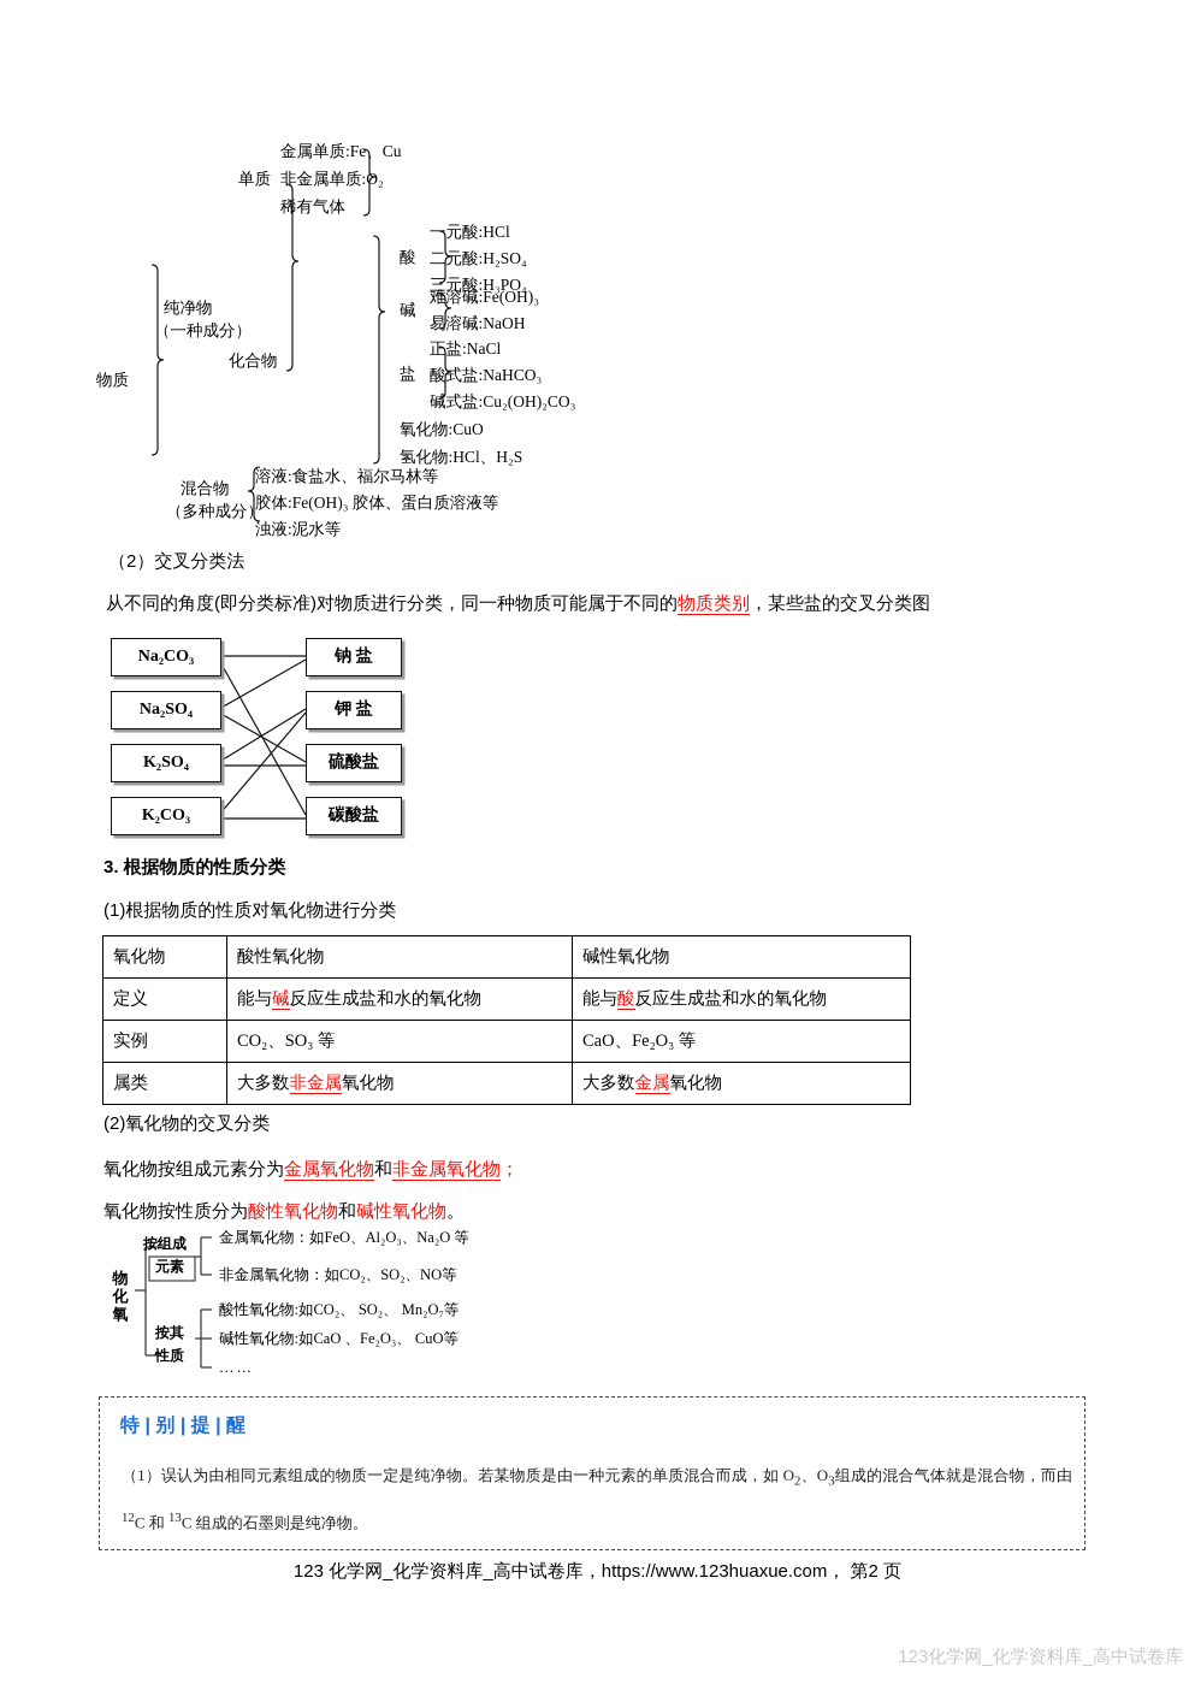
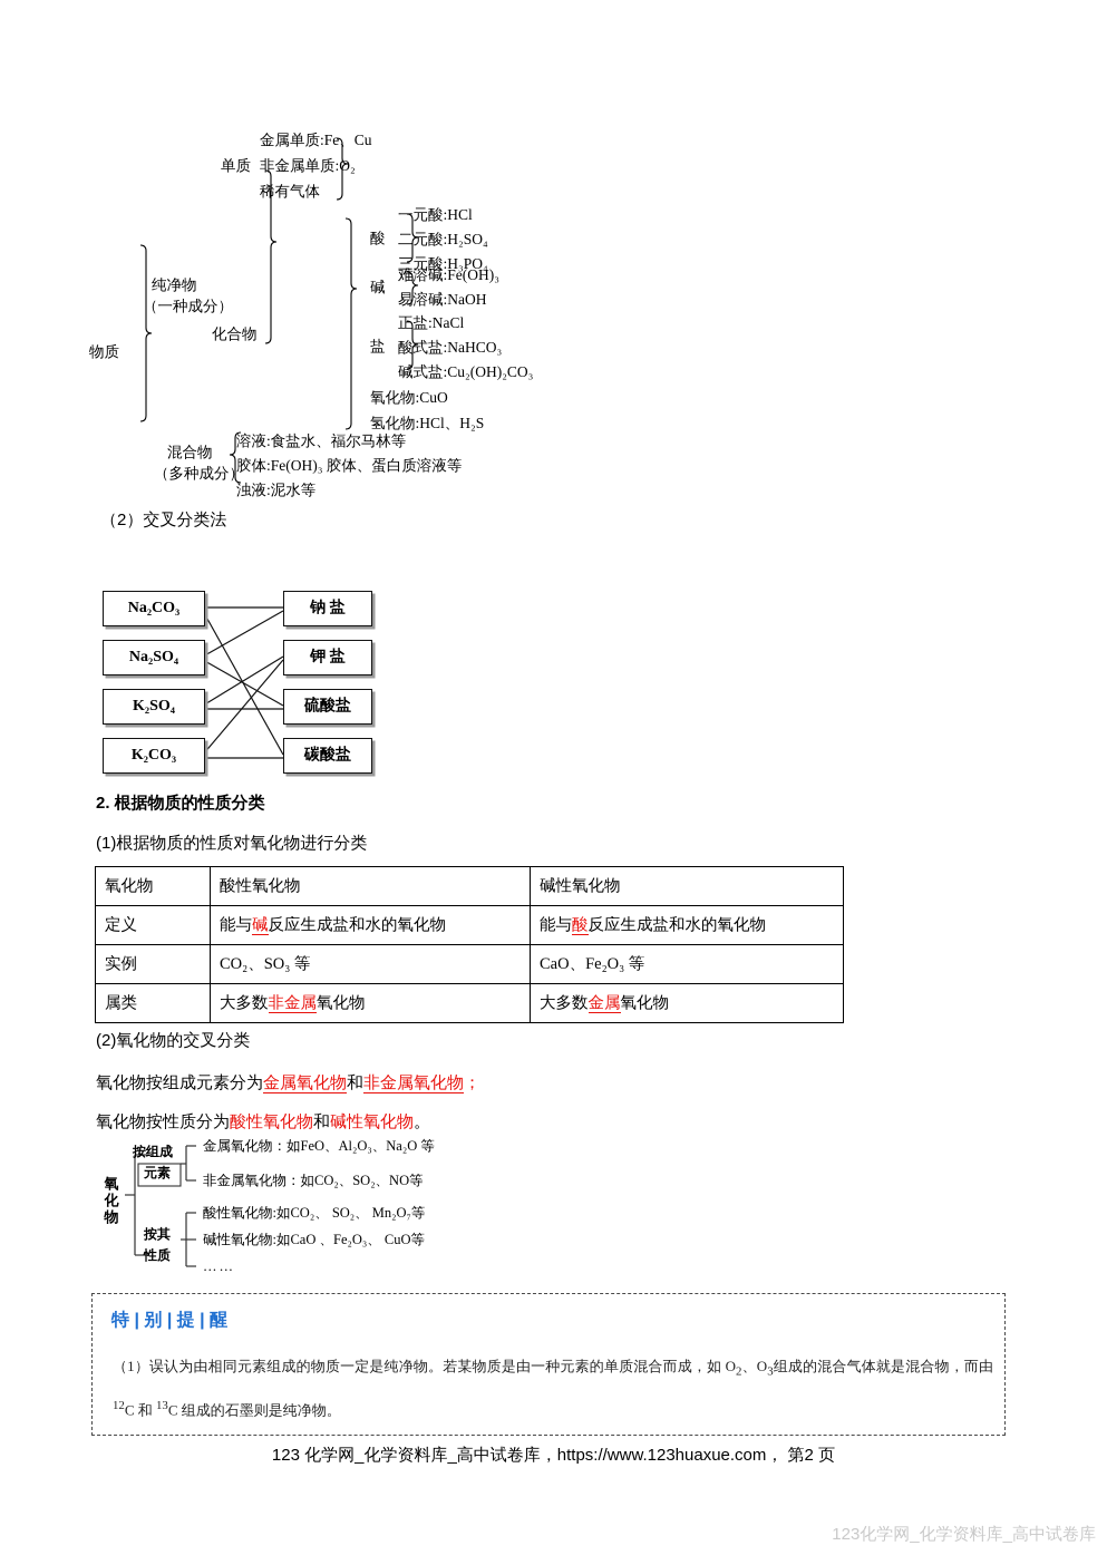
  物质
  纯净物
  （一种成分）
  单质
  金属单质:Fe、Cu
  非金属单质:O₂
  稀有气体
  化合物
  酸
  一元酸:HCl
  二元酸:H₂SO₄
  三元酸:H₃PO₄
  碱
  难溶碱:Fe(OH)₃
  易溶碱:NaOH
  盐
  正盐:NaCl
  酸式盐:NaHCO₃
  碱式盐:Cu₂(OH)₂CO₃
  氧化物:CuO
  氢化物:HCl、H₂S
  混合物
  （多种成分）
  溶液:食盐水、福尔马林等
  胶体:Fe(OH)₃ 胶体、蛋白质溶液等
  浊液:泥水等
  （2）交叉分类法
- 从不同的角度(即分类标准)对物质进行分类，同一种物质可能属于不同的物质类别，某些盐的交叉分类图
  Na₂CO₃
  Na₂SO₄
  K₂SO₄
  K₂CO₃
  钠 盐
  钾 盐
  硫酸盐
  碳酸盐
- 3. 根据物质的性质分类
+ 2. 根据物质的性质分类
  (1)根据物质的性质对氧化物进行分类
  氧化物	酸性氧化物	碱性氧化物
  定义	能与碱反应生成盐和水的氧化物	能与酸反应生成盐和水的氧化物
  实例	CO₂、SO₃ 等	CaO、Fe₂O₃ 等
  属类	大多数非金属氧化物	大多数金属氧化物
  (2)氧化物的交叉分类
  氧化物按组成元素分为金属氧化物和非金属氧化物；
  氧化物按性质分为酸性氧化物和碱性氧化物。
- 物
+ 氧
  化
- 氧
+ 物
  按组成
  元素
  按其
  性质
  金属氧化物：如FeO、Al₂O₃、Na₂O 等
  非金属氧化物：如CO₂、SO₂、NO等
  酸性氧化物:如CO₂、 SO₂、 Mn₂O₇等
  碱性氧化物:如CaO 、Fe₂O₃、 CuO等
  ……
  特 | 别 | 提 | 醒
  （1）误认为由相同元素组成的物质一定是纯净物。若某物质是由一种元素的单质混合而成，如 O2、O3组成的混合气体就是混合物，而由 12C 和 13C 组成的石墨则是纯净物。
  123 化学网_化学资料库_高中试卷库，https://www.123huaxue.com， 第2 页
  123化学网_化学资料库_高中试卷库
